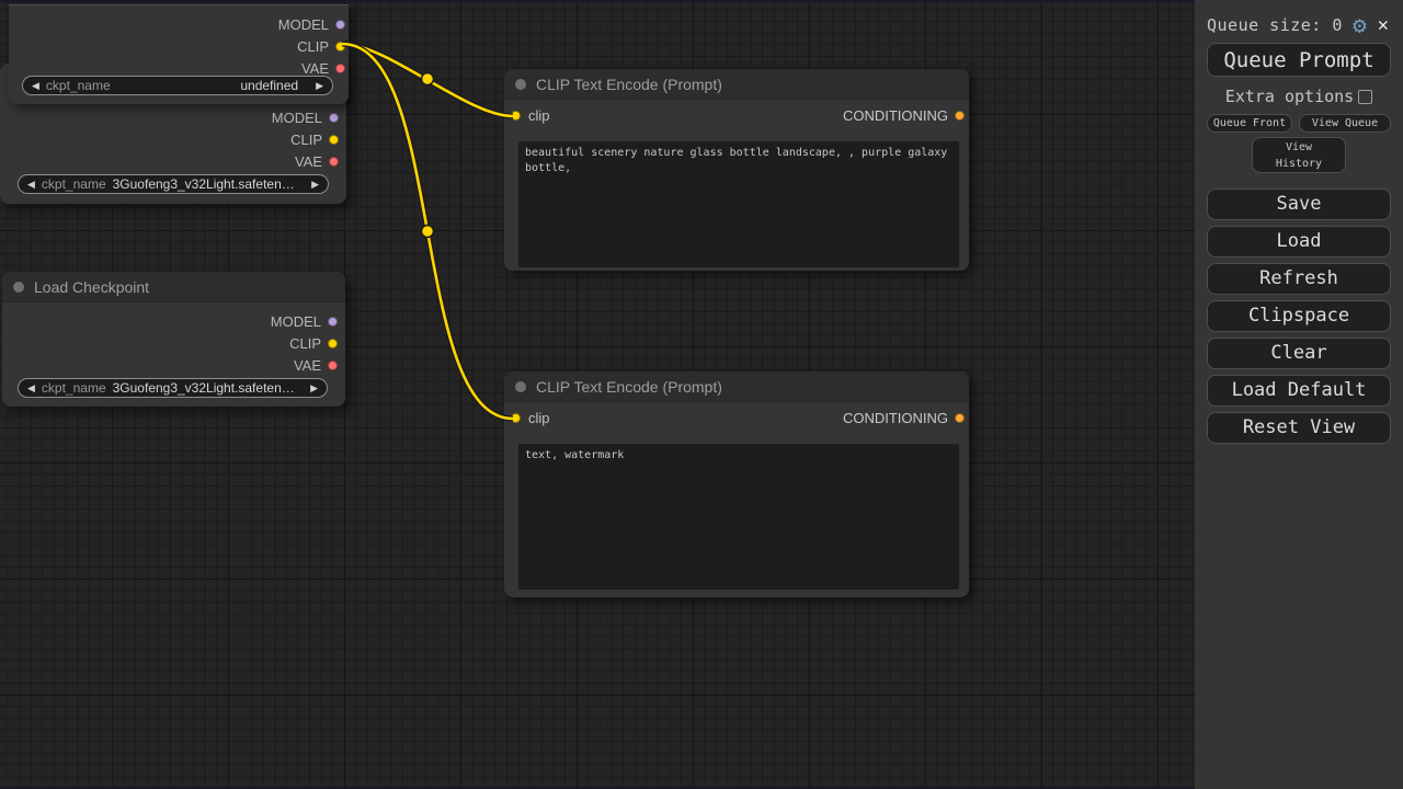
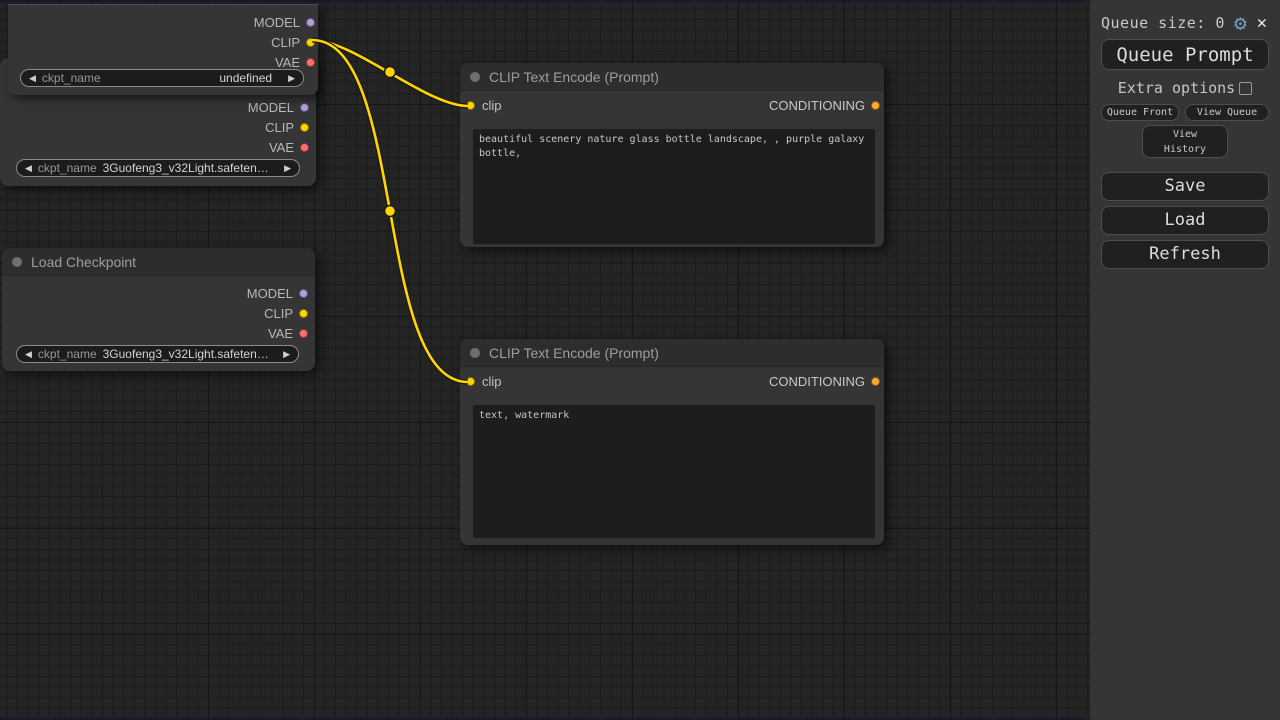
  MODEL
  CLIP
  VAE
  ◀
  ckpt_name
  3Guofeng3_v32Light.safeten…
  ▶
  MODEL
  CLIP
  VAE
  ◀
  ckpt_name
  undefined
  ▶
  Load Checkpoint
  MODEL
  CLIP
  VAE
  ◀
  ckpt_name
  3Guofeng3_v32Light.safeten…
  ▶
  CLIP Text Encode (Prompt)
  clip
  CONDITIONING
  CLIP Text Encode (Prompt)
  clip
  CONDITIONING
  text, watermark
  Queue size: 0
  ⚙
  ✕
  Queue Prompt
  Extra options
  Queue Front
  View Queue
  View
  History
  Save
  Load
  Refresh
- Clipspace
- Clear
- Load Default
- Reset View
